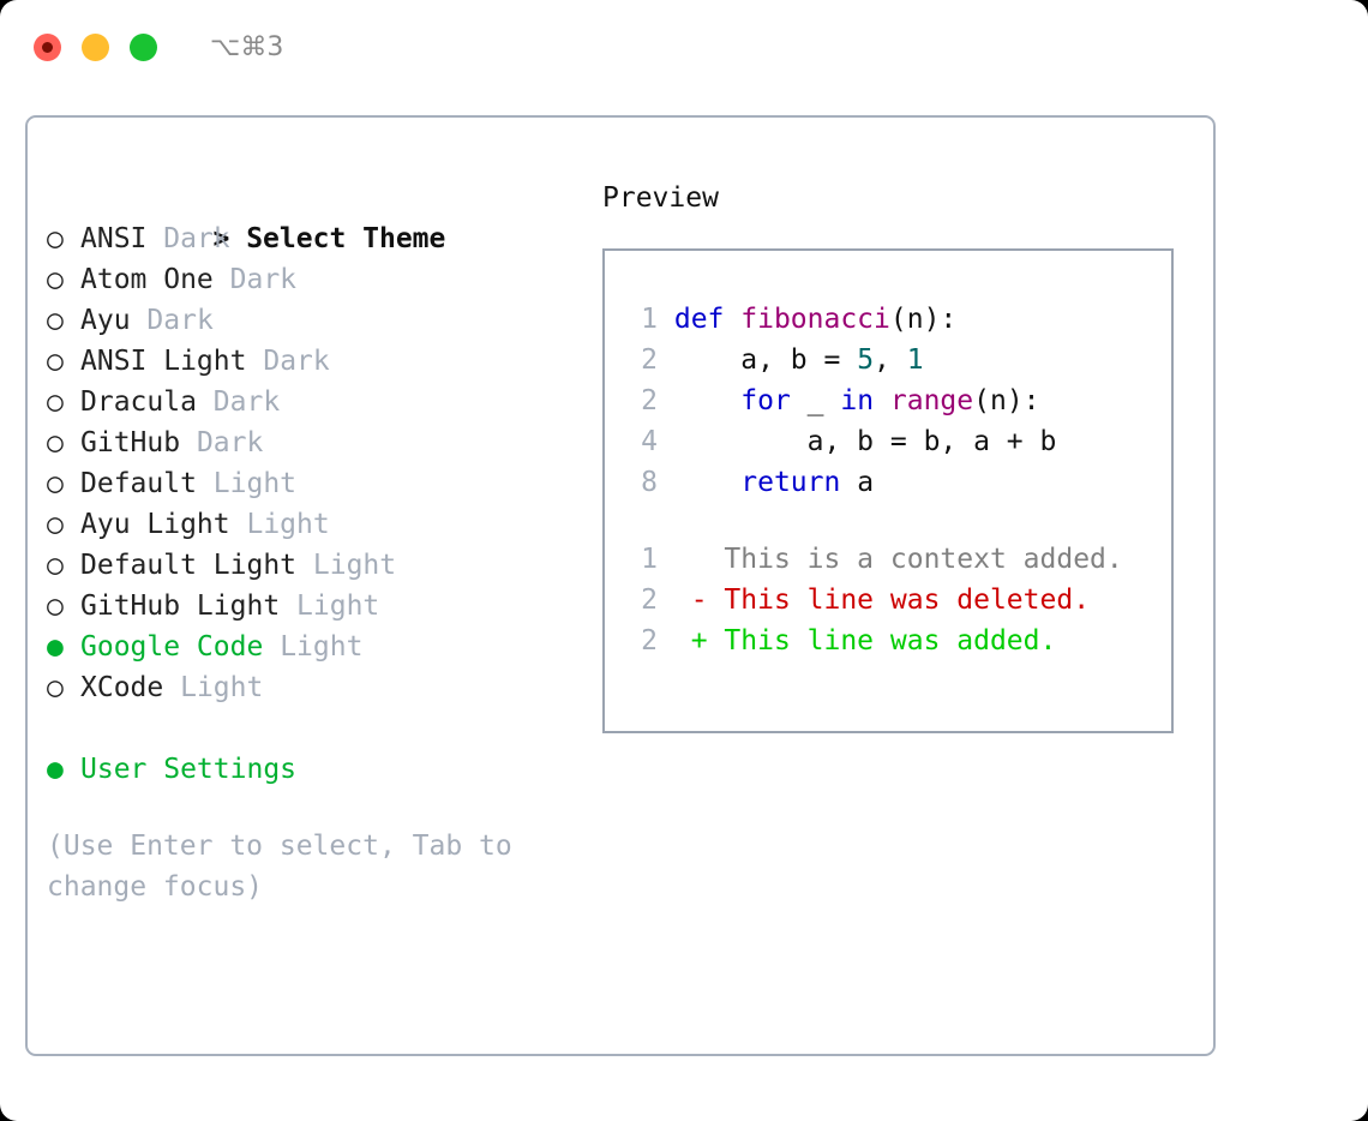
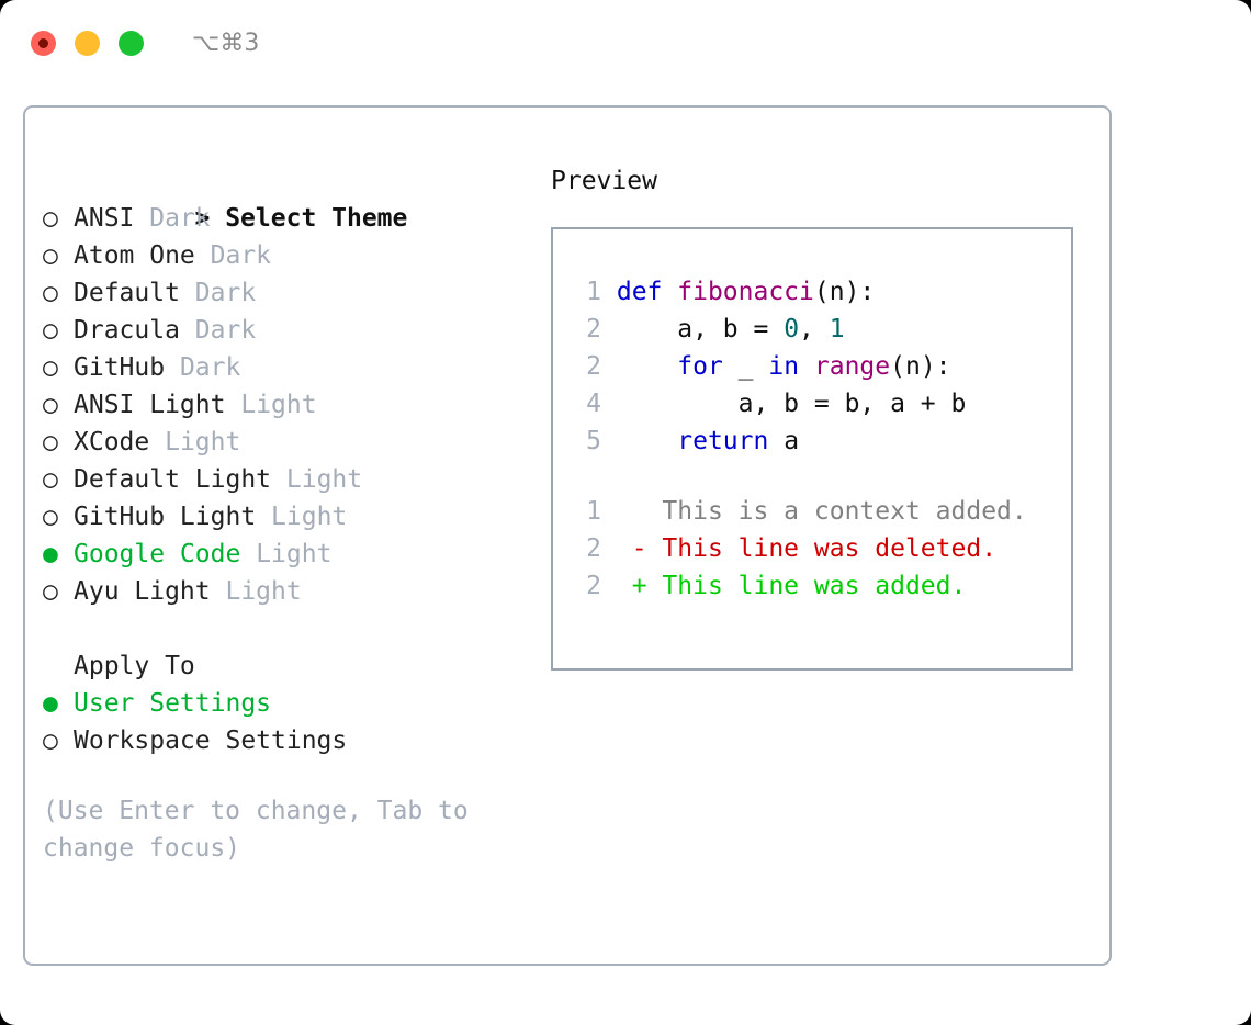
  ⌥⌘3
  > Select Theme
  ○ ANSI Dark
  ○ Atom One Dark
- ○ Ayu Dark
- ○ ANSI Light Dark
+ ○ Default Dark
  ○ Dracula Dark
  ○ GitHub Dark
- ○ Default Light
+ ○ ANSI Light Light
- ○ Ayu Light Light
+ ○ XCode Light
  ○ Default Light Light
  ○ GitHub Light Light
  ● Google Code Light
- ○ XCode Light
+ ○ Ayu Light Light
+ Apply To
  ● User Settings
+ ○ Workspace Settings
- (Use Enter to select, Tab to change focus)
+ (Use Enter to change, Tab to change focus)
  Preview
  1 def fibonacci(n):
- 2 a, b = 5, 1
+ 2 a, b = 0, 1
  2 for _ in range(n):
  4 a, b = b, a + b
- 8 return a
+ 5 return a
  1 This is a context added.
  2 - This line was deleted.
  2 + This line was added.
